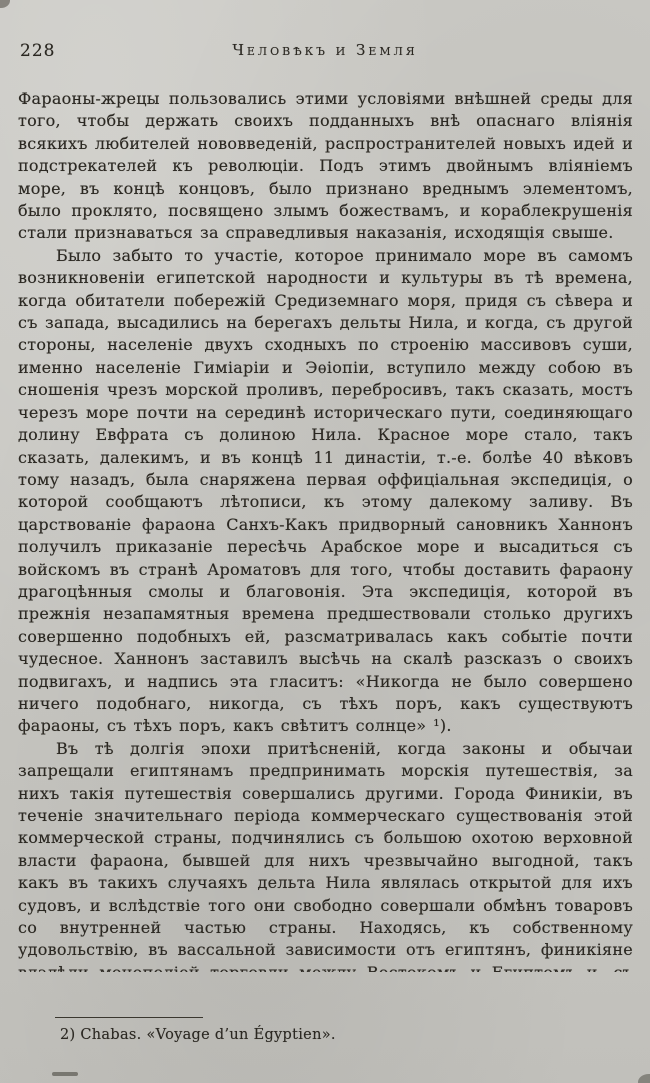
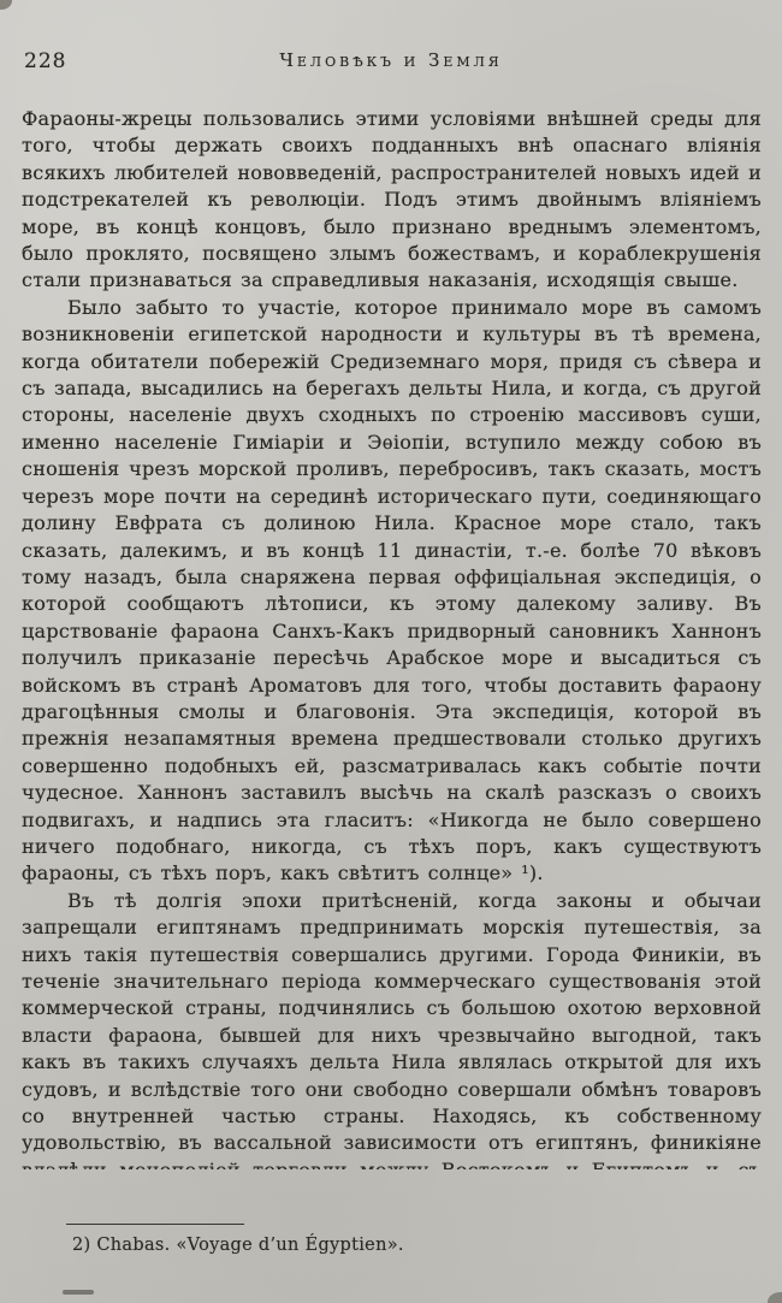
  228
  Человѣкъ и Земля
  Фараоны-жрецы пользовались этими условіями внѣшней среды для того, чтобы держать своихъ подданныхъ внѣ опаснаго вліянія всякихъ любителей нововведеній, распространителей новыхъ идей и подстрекателей къ революціи. Подъ этимъ двойнымъ вліяніемъ море, въ концѣ концовъ, было признано вреднымъ элементомъ, было проклято, посвящено злымъ божествамъ, и кораблекрушенія стали признаваться за справедливыя наказанія, исходящія свыше.
- Было забыто то участіе, которое принимало море въ самомъ возникновеніи египетской народности и культуры въ тѣ времена, когда обитатели побережій Средиземнаго моря, придя съ сѣвера и съ запада, высадились на берегахъ дельты Нила, и когда, съ другой стороны, населеніе двухъ сходныхъ по строенію массивовъ суши, именно населеніе Гиміаріи и Эѳіопіи, вступило между собою въ сношенія чрезъ морской проливъ, перебросивъ, такъ сказать, мостъ черезъ море почти на серединѣ историческаго пути, соединяющаго долину Евфрата съ долиною Нила. Красное море стало, такъ сказать, далекимъ, и въ концѣ 11 династіи, т.-е. болѣе 40 вѣковъ тому назадъ, была снаряжена первая оффиціальная экспедиція, о которой сообщаютъ лѣтописи, къ этому далекому заливу. Въ царствованіе фараона Санхъ-Какъ придворный сановникъ Ханнонъ получилъ приказаніе пересѣчь Арабское море и высадиться съ войскомъ въ странѣ Ароматовъ для того, чтобы доставить фараону драгоцѣнныя смолы и благовонія. Эта экспедиція, которой въ прежнія незапамятныя времена предшествовали столько другихъ совершенно подобныхъ ей, разсматривалась какъ событіе почти чудесное. Ханнонъ заставилъ высѣчь на скалѣ разсказъ о своихъ подвигахъ, и надпись эта гласитъ: «Никогда не было совершено ничего подобнаго, никогда, съ тѣхъ поръ, какъ существуютъ фараоны, съ тѣхъ поръ, какъ свѣтитъ солнце» ¹).
+ Было забыто то участіе, которое принимало море въ самомъ возникновеніи египетской народности и культуры въ тѣ времена, когда обитатели побережій Средиземнаго моря, придя съ сѣвера и съ запада, высадились на берегахъ дельты Нила, и когда, съ другой стороны, населеніе двухъ сходныхъ по строенію массивовъ суши, именно населеніе Гиміаріи и Эѳіопіи, вступило между собою въ сношенія чрезъ морской проливъ, перебросивъ, такъ сказать, мостъ черезъ море почти на серединѣ историческаго пути, соединяющаго долину Евфрата съ долиною Нила. Красное море стало, такъ сказать, далекимъ, и въ концѣ 11 династіи, т.-е. болѣе 70 вѣковъ тому назадъ, была снаряжена первая оффиціальная экспедиція, о которой сообщаютъ лѣтописи, къ этому далекому заливу. Въ царствованіе фараона Санхъ-Какъ придворный сановникъ Ханнонъ получилъ приказаніе пересѣчь Арабское море и высадиться съ войскомъ въ странѣ Ароматовъ для того, чтобы доставить фараону драгоцѣнныя смолы и благовонія. Эта экспедиція, которой въ прежнія незапамятныя времена предшествовали столько другихъ совершенно подобныхъ ей, разсматривалась какъ событіе почти чудесное. Ханнонъ заставилъ высѣчь на скалѣ разсказъ о своихъ подвигахъ, и надпись эта гласитъ: «Никогда не было совершено ничего подобнаго, никогда, съ тѣхъ поръ, какъ существуютъ фараоны, съ тѣхъ поръ, какъ свѣтитъ солнце» ¹).
  Въ тѣ долгія эпохи притѣсненій, когда законы и обычаи запрещали египтянамъ предпринимать морскія путешествія, за нихъ такія путешествія совершались другими. Города Финикіи, въ теченіе значительнаго періода коммерческаго существованія этой коммерческой страны, подчинялись съ большою охотою верховной власти фараона, бывшей для нихъ чрезвычайно выгодной, такъ какъ въ такихъ случаяхъ дельта Нила являлась открытой для ихъ судовъ, и вслѣдствіе того они свободно совершали обмѣнъ товаровъ со внутренней частью страны. Находясь, къ собственному удовольствію, въ вассальной зависимости отъ египтянъ, финикіяне
  2) Chabas. «Voyage d’un Égyptien».
